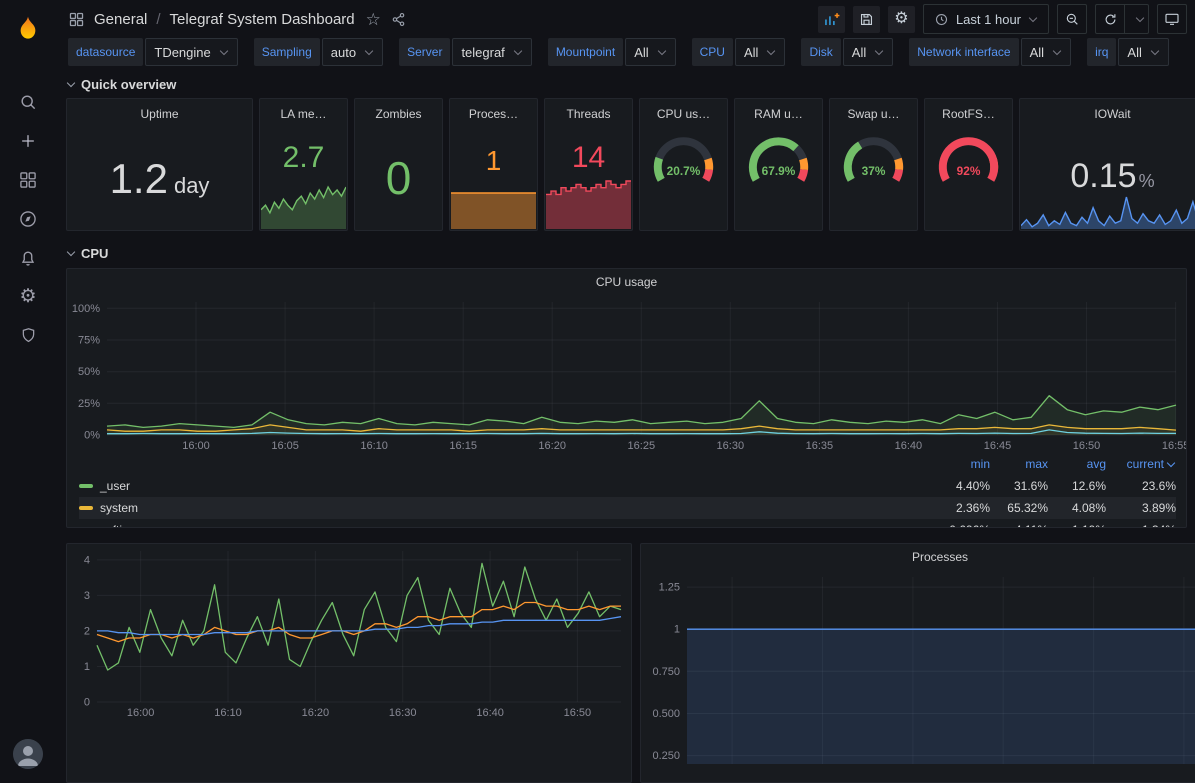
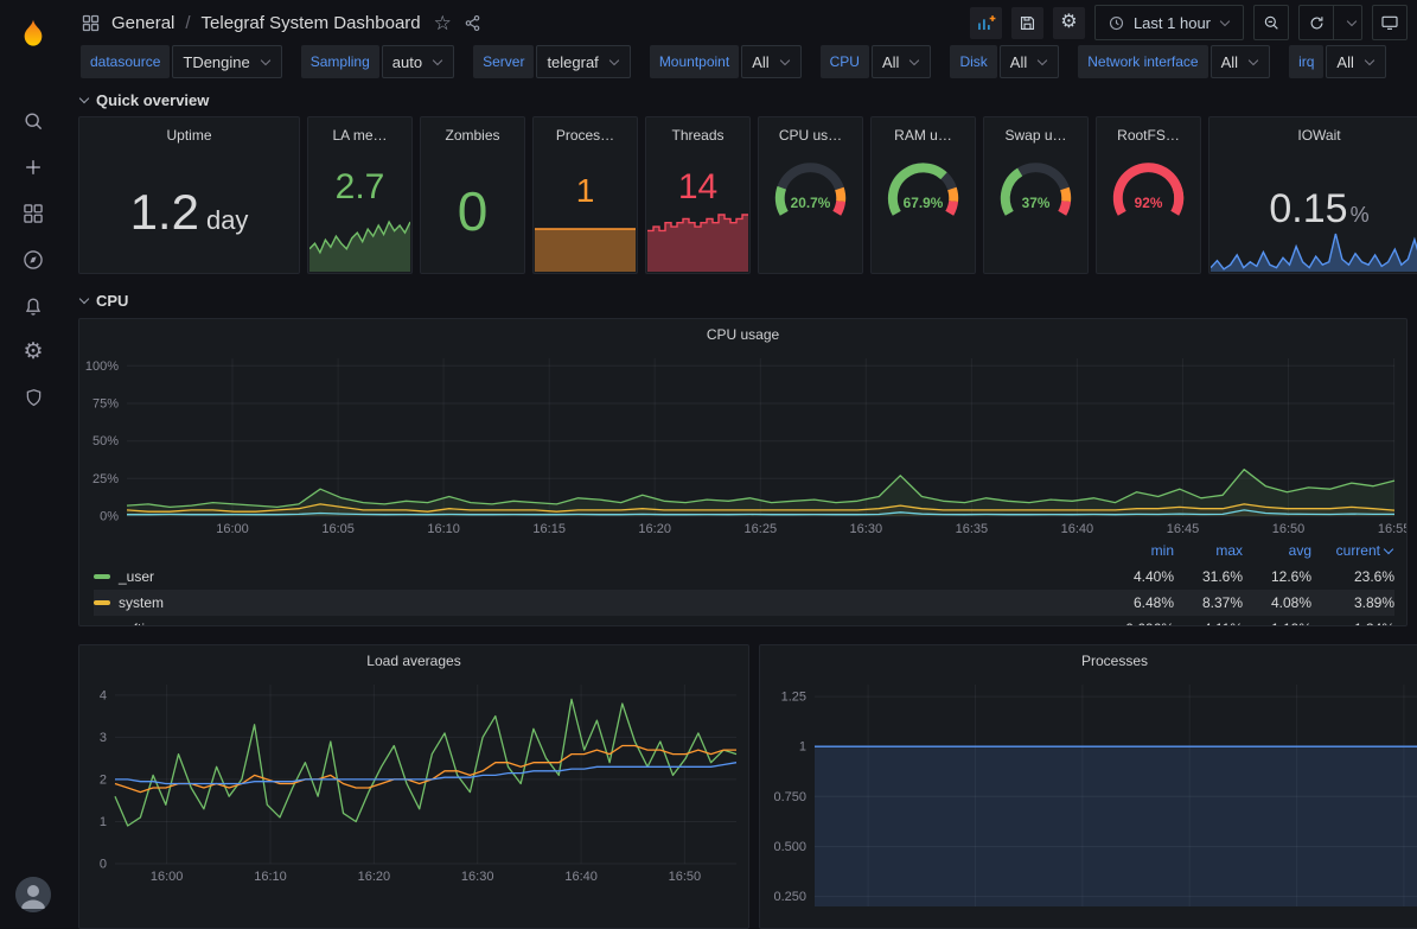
  ⚙
  General
  /
  Telegraf System Dashboard
  ☆
  ⚙
  Last 1 hour
  datasource
  TDengine
  Sampling
  auto
  Server
  telegraf
  Mountpoint
  All
  CPU
  All
  Disk
  All
  Network interface
  All
  irq
  All
  Quick overview
  Uptime
  1.2 day
  LA me…
  2.7
  Zombies
  0
  Proces…
  1
  Threads
  14
  CPU us…
  20.7%
  RAM u…
  67.9%
  Swap u…
  37%
  RootFS…
  92%
  IOWait
  0.15%
  CPU
  CPU usage
  0%
  25%
  50%
  75%
  100%
  16:00
  16:05
  16:10
  16:15
  16:20
  16:25
  16:30
  16:35
  16:40
  16:45
  16:50
  16:5
  min
  max
  avg
  current
  _user
  4.40%
  31.6%
  12.6%
  23.6%
  system
- 2.36%
+ 6.48%
- 65.32%
+ 8.37%
  4.08%
  3.89%
+ Load averages
  0
  1
  2
  3
  4
  16:00
  16:10
  16:20
  16:30
  16:40
  16:50
  Processes
  1.25
  1
  0.750
  0.500
  0.250
